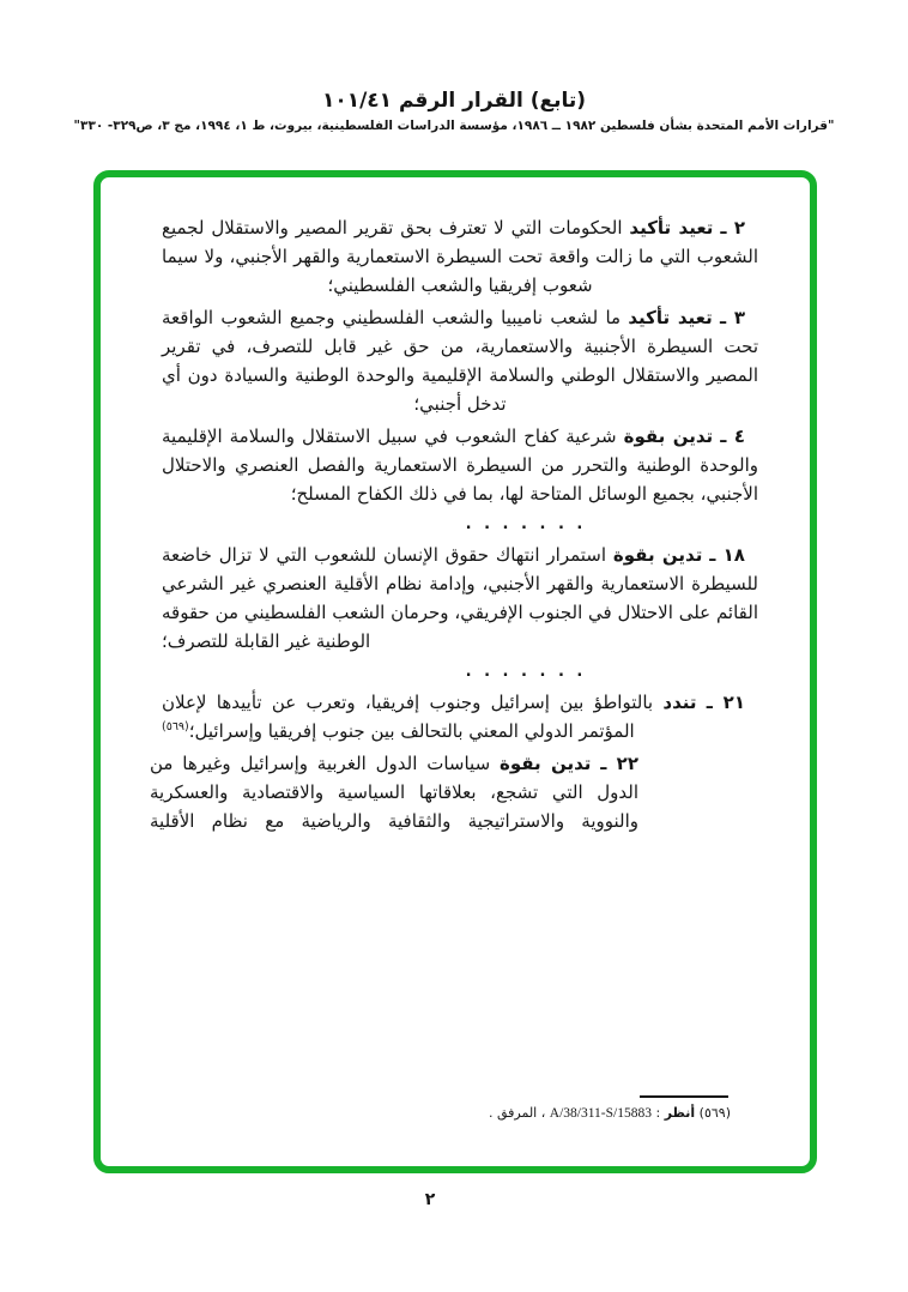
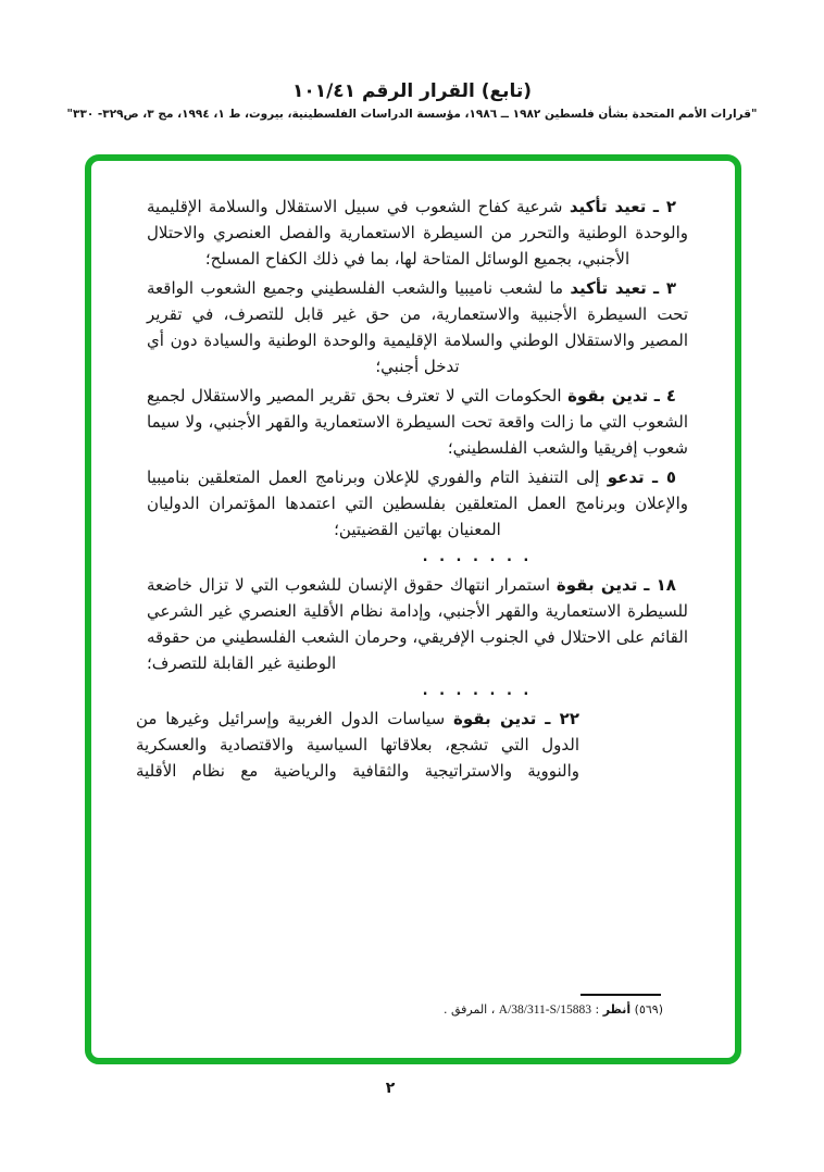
  (تابع) القرار الرقم ١٠١/٤١
  "قرارات الأمم المتحدة بشأن فلسطين ١٩٨٢ ــ ١٩٨٦، مؤسسة الدراسات الفلسطينية، بيروت، ط ١، ١٩٩٤، مج ٣، ص٣٢٩- ٣٣٠"
- ٢ ـ تعيد تأكيد الحكومات التي لا تعترف بحق تقرير المصير والاستقلال لجميع الشعوب التي ما زالت واقعة تحت السيطرة الاستعمارية والقهر الأجنبي، ولا سيما شعوب إفريقيا والشعب الفلسطيني؛
+ ٢ ـ تعيد تأكيد شرعية كفاح الشعوب في سبيل الاستقلال والسلامة الإقليمية والوحدة الوطنية والتحرر من السيطرة الاستعمارية والفصل العنصري والاحتلال الأجنبي، بجميع الوسائل المتاحة لها، بما في ذلك الكفاح المسلح؛
  ٣ ـ تعيد تأكيد ما لشعب ناميبيا والشعب الفلسطيني وجميع الشعوب الواقعة تحت السيطرة الأجنبية والاستعمارية، من حق غير قابل للتصرف، في تقرير المصير والاستقلال الوطني والسلامة الإقليمية والوحدة الوطنية والسيادة دون أي تدخل أجنبي؛
- ٤ ـ تدين بقوة شرعية كفاح الشعوب في سبيل الاستقلال والسلامة الإقليمية والوحدة الوطنية والتحرر من السيطرة الاستعمارية والفصل العنصري والاحتلال الأجنبي، بجميع الوسائل المتاحة لها، بما في ذلك الكفاح المسلح؛
+ ٤ ـ تدين بقوة الحكومات التي لا تعترف بحق تقرير المصير والاستقلال لجميع الشعوب التي ما زالت واقعة تحت السيطرة الاستعمارية والقهر الأجنبي، ولا سيما شعوب إفريقيا والشعب الفلسطيني؛
+ ٥ ـ تدعو إلى التنفيذ التام والفوري للإعلان وبرنامج العمل المتعلقين بناميبيا والإعلان وبرنامج العمل المتعلقين بفلسطين التي اعتمدها المؤتمران الدوليان المعنيان بهاتين القضيتين؛
  . . . . . . .
  ١٨ ـ تدين بقوة استمرار انتهاك حقوق الإنسان للشعوب التي لا تزال خاضعة للسيطرة الاستعمارية والقهر الأجنبي، وإدامة نظام الأقلية العنصري غير الشرعي القائم على الاحتلال في الجنوب الإفريقي، وحرمان الشعب الفلسطيني من حقوقه الوطنية غير القابلة للتصرف؛
  . . . . . . .
- ٢١ ـ تندد بالتواطؤ بين إسرائيل وجنوب إفريقيا، وتعرب عن تأييدها لإعلان المؤتمر الدولي المعني بالتحالف بين جنوب إفريقيا وإسرائيل؛(٥٦٩)
  ٢٢ ـ تدين بقوة سياسات الدول الغربية وإسرائيل وغيرها من الدول التي تشجع، بعلاقاتها السياسية والاقتصادية والعسكرية والنووية والاستراتيجية والثقافية والرياضية مع نظام الأقلية
  (٥٦٩) أنظر : A/38/311-S/15883 ، المرفق .
  ٢
